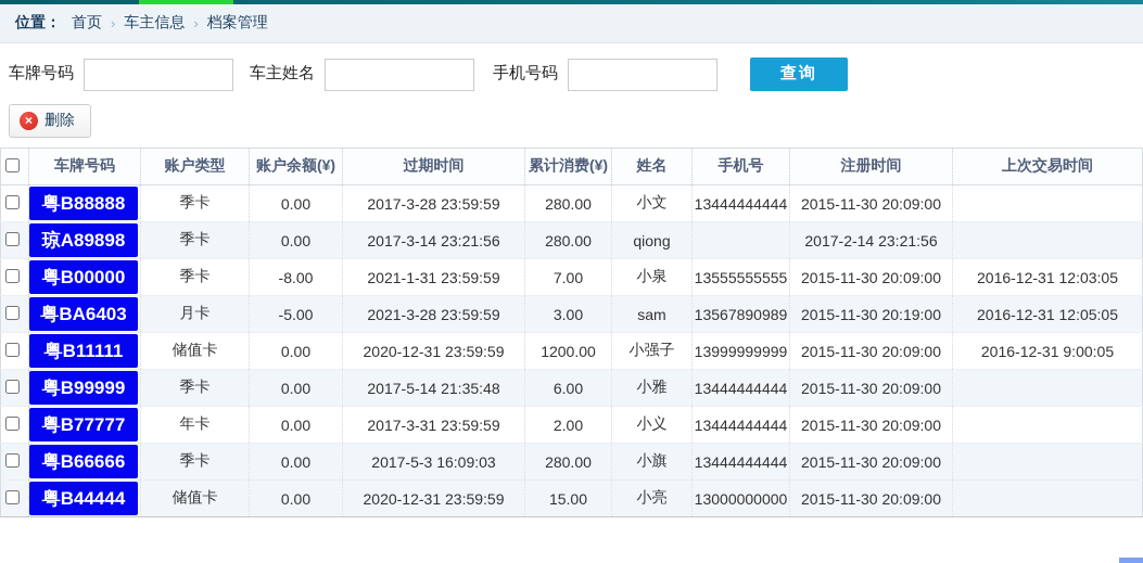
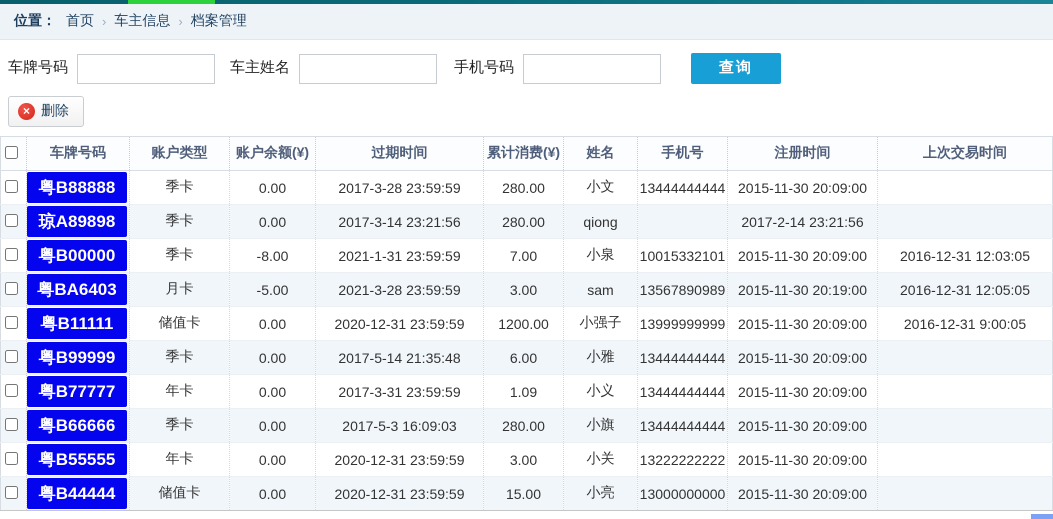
  位置：
  首页
  ›
  车主信息
  ›
  档案管理
  车牌号码
  车主姓名
  手机号码
  查询
  ×
  删除
  	车牌号码	账户类型	账户余额(¥)	过期时间	累计消费(¥)	姓名	手机号	注册时间	上次交易时间
  	粤B88888	季卡	0.00	2017-3-28 23:59:59	280.00	小文	13444444444	2015-11-30 20:09:00
  	琼A89898	季卡	0.00	2017-3-14 23:21:56	280.00	qiong		2017-2-14 23:21:56
- 	粤B00000	季卡	-8.00	2021-1-31 23:59:59	7.00	小泉	13555555555	2015-11-30 20:09:00	2016-12-31 12:03:05
+ 	粤B00000	季卡	-8.00	2021-1-31 23:59:59	7.00	小泉	10015332101	2015-11-30 20:09:00	2016-12-31 12:03:05
  	粤BA6403	月卡	-5.00	2021-3-28 23:59:59	3.00	sam	13567890989	2015-11-30 20:19:00	2016-12-31 12:05:05
  	粤B11111	储值卡	0.00	2020-12-31 23:59:59	1200.00	小强子	13999999999	2015-11-30 20:09:00	2016-12-31 9:00:05
  	粤B99999	季卡	0.00	2017-5-14 21:35:48	6.00	小雅	13444444444	2015-11-30 20:09:00
- 	粤B77777	年卡	0.00	2017-3-31 23:59:59	2.00	小义	13444444444	2015-11-30 20:09:00
+ 	粤B77777	年卡	0.00	2017-3-31 23:59:59	1.09	小义	13444444444	2015-11-30 20:09:00
  	粤B66666	季卡	0.00	2017-5-3 16:09:03	280.00	小旗	13444444444	2015-11-30 20:09:00
+ 	粤B55555	年卡	0.00	2020-12-31 23:59:59	3.00	小关	13222222222	2015-11-30 20:09:00
  	粤B44444	储值卡	0.00	2020-12-31 23:59:59	15.00	小亮	13000000000	2015-11-30 20:09:00
